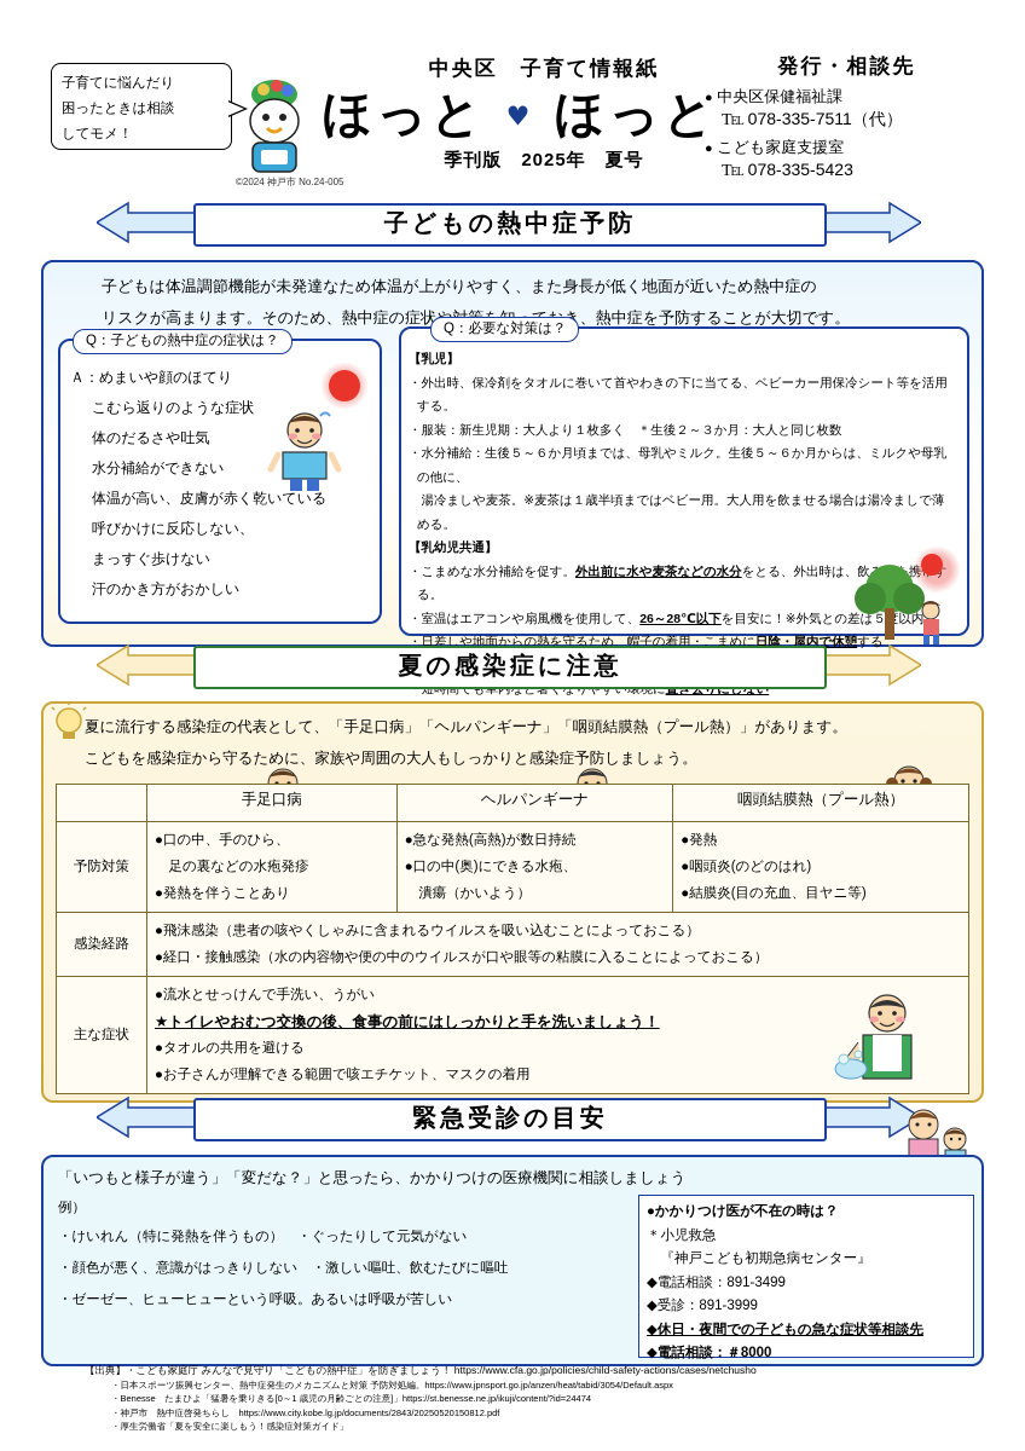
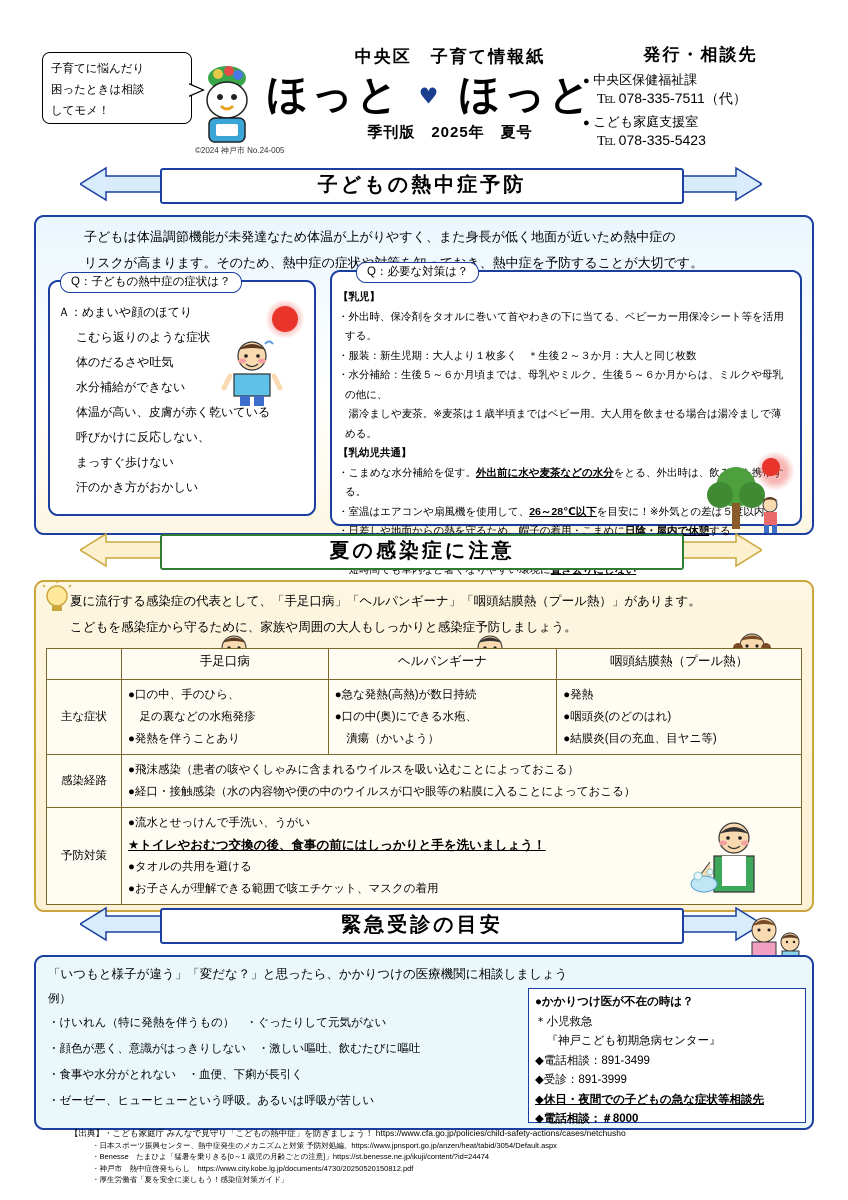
  子育てに悩んだり
  困ったときは相談
  してモメ！
  中央区 子育て情報紙
  ほっと ♥ ほっと
  季刊版 2025年 夏号
  ©2024 神戸市 No.24-005
  発行・相談先
  ● 中央区保健福祉課
  Tel 078-335-7511（代）
  ● こども家庭支援室
  Tel 078-335-5423
  子どもの熱中症予防
  子どもは体温調節機能が未発達なため体温が上がりやすく、また身長が低く地面が近いため熱中症の
  リスクが高まります。そのため、熱中症の症状、熱中症を予防することが大切です。
  Q：子どもの熱中症の症状は？
  Ａ：めまいや顔のほてり
  こむら返りのような症状
  体のだるさや吐気
  水分補給ができない
  体温が高い、皮膚が赤く乾いている
  呼びかけに反応しない、
  まっすぐ歩けない
  汗のかき方がおかしい
  Q：必要な対策は？
  【乳児】
  ・外出時、保冷剤をタオルに巻いて首やわきの下に当てる、ベビーカー用保冷シート等を活用する。
  ・服装：新生児期：大人より１枚多く ＊生後２～３か月：大人と同じ枚数
  ・水分補給：生後５～６か月頃までは、母乳やミルク。生後５～６か月からは、ミルクや母乳の他に、
  湯冷ましや麦茶。※麦茶は１歳半頃まではベビー用。大人用を飲ませる場合は湯冷ましで薄める。
  【乳幼児共通】
  ・こまめな水分補給を促す。外出前に水や麦茶などの水分をとる、外出時は、飲る。
  ・室温はエアコンや扇風機を使用して、26～28℃以下を目安に！※外気との差は５以内
  ・日差しや地面からの熱を守るため、帽子の着用・こまめに日陰・屋内で休憩する
  ・短時間でも車内など暑くなりやすい環境に置き去りにしない
  夏の感染症に注意
  夏に流行する感染症の代表として、「手足口病」「ヘルパンギーナ」「咽頭結膜熱（プール熱）」があります。
  こどもを感染症から守るために、家族や周囲の大人もしっかりと感染症予防しましょう。
  	手足口病	ヘルパンギーナ	咽頭結膜熱（プール熱）
- 予防対策	●口の中、手のひら、 足の裏などの水疱発疹 ●発熱を伴うことあり	●急な発熱(高熱)が数日持続 ●口の中(奥)にできる水疱、 潰瘍（かいよう）	●発熱 ●咽頭炎(のどのはれ) ●結膜炎(目の充血、目ヤニ等)
+ 主な症状	●口の中、手のひら、 足の裏などの水疱発疹 ●発熱を伴うことあり	●急な発熱(高熱)が数日持続 ●口の中(奥)にできる水疱、 潰瘍（かいよう）	●発熱 ●咽頭炎(のどのはれ) ●結膜炎(目の充血、目ヤニ等)
  感染経路	●飛沫感染（患者の咳やくしゃみに含まれるウイルスを吸い込むことによっておこる） ●経口・接触感染（水の内容物や便の中のウイルスが口や眼等の粘膜に入ることによっておこる）
- 主な症状	●流水とせっけんで手洗い、うがい ★トイレやおむつ交換の後、食事の前にはしっかりと手を洗いましょう！ ●タオルの共用を避ける ●お子さんが理解できる範囲で咳エチケット、マスクの着用
+ 予防対策	●流水とせっけんで手洗い、うがい ★トイレやおむつ交換の後、食事の前にはしっかりと手を洗いましょう！ ●タオルの共用を避ける ●お子さんが理解できる範囲で咳エチケット、マスクの着用
  緊急受診の目安
  「いつもと様子が違う」「変だな？」と思ったら、かかりつけの医療機関に相談しましょう
  例）
  ・けいれん（特に発熱を伴うもの） ・ぐったりして元気がない
  ・顔色が悪く、意識がはっきりしない ・激しい嘔吐、飲むたびに嘔吐
+ ・食事や水分がとれない ・血便、下痢が長引く
  ・ゼーゼー、ヒューヒューという呼吸。あるいは呼吸が苦しい
  ●かかりつけ医が不在の時は？
  ＊小児救急
  『神戸こども初期急病センター』
  ◆電話相談：891-3499
  ◆受診：891-3999
  ◆休日・夜間での子どもの急な症状等相談先
  ◆電話相談：＃8000
  【出典】・こども家庭庁 みんなで見守り「こどもの熱中症」を防ぎましょう！ https://www.cfa.go.jp/policies/child-safety-actions/cases/netchusho
  ・日本スポーツ振興センター、熱中症発生のメカニズムと対策 予防対処編。https://www.jpnsport.go.jp/anzen/heat/tabid/3054/Default.aspx
  ・Benesse たまひよ「猛暑を乗りきる[0～1 歳児の月齢ごとの注意]」https://st.benesse.ne.jp/ikuji/content/?id=24474
- ・神戸市 熱中症啓発ちらし https://www.city.kobe.lg.jp/documents/2843/20250520150812.pdf
+ ・神戸市 熱中症啓発ちらし https://www.city.kobe.lg.jp/documents/4730/20250520150812.pdf
  ・厚生労働省「夏を安全に楽しもう！感染症対策ガイド」
